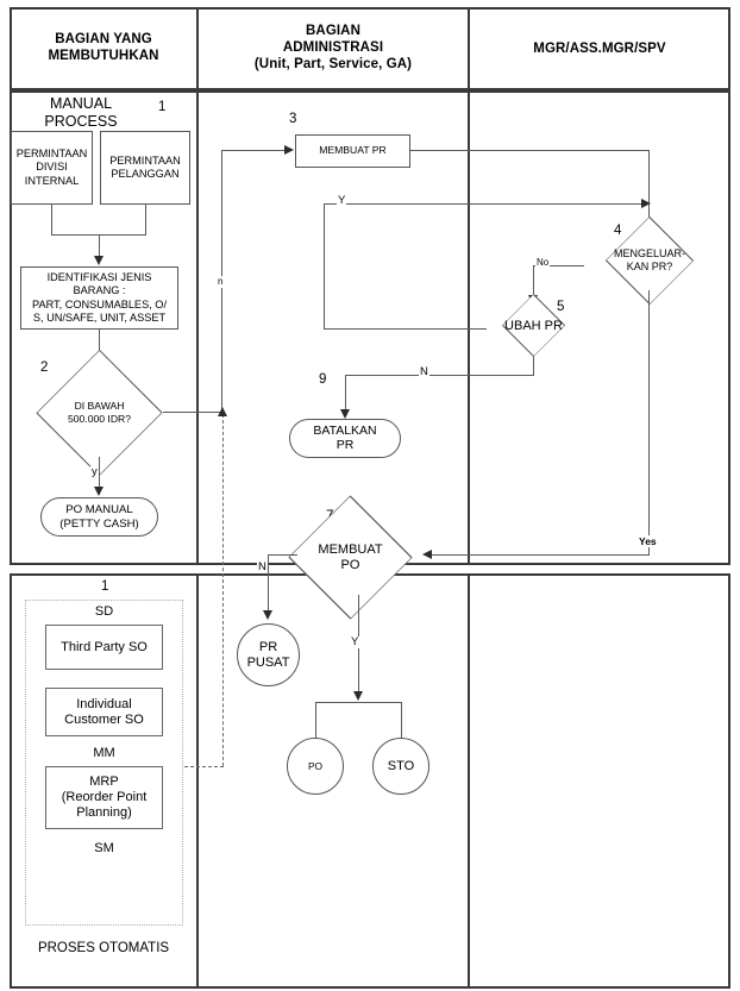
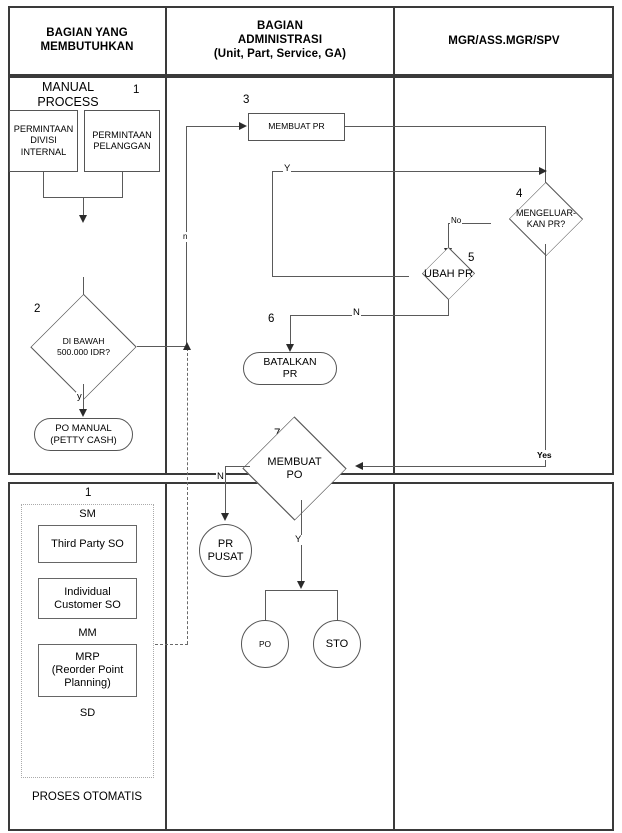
  BAGIAN YANG
  MEMBUTUHKAN
  BAGIAN
  ADMINISTRASI
  (Unit, Part, Service, GA)
  MGR/ASS.MGR/SPV
  MANUAL
  PROCESS
  1
  PERMINTAAN
  DIVISI
  INTERNAL
  PERMINTAAN
  PELANGGAN
- IDENTIFIKASI JENIS
- BARANG :
- PART, CONSUMABLES, O/
- S, UN/SAFE, UNIT, ASSET
  2
  DI BAWAH
  500.000 IDR?
  y
  PO MANUAL
  (PETTY CASH)
  n
  1
- SD
+ SM
  Third Party SO
  Individual
  Customer SO
  MM
  MRP
  (Reorder Point
  Planning)
- SM
+ SD
  PROSES OTOMATIS
  3
  MEMBUAT PR
  Y
  N
- 9
+ 6
  BATALKAN
  PR
  MEMBUAT
  PO
  N
  PR
  PUSAT
  Y
  PO
  STO
  4
  MENGELUAR-
  KAN PR?
  No
  5
  UBAH PR
  Yes
